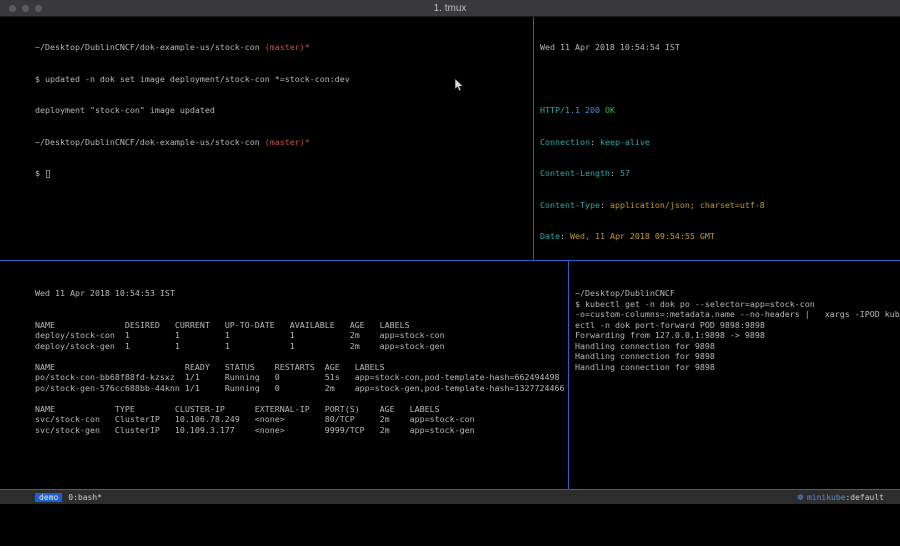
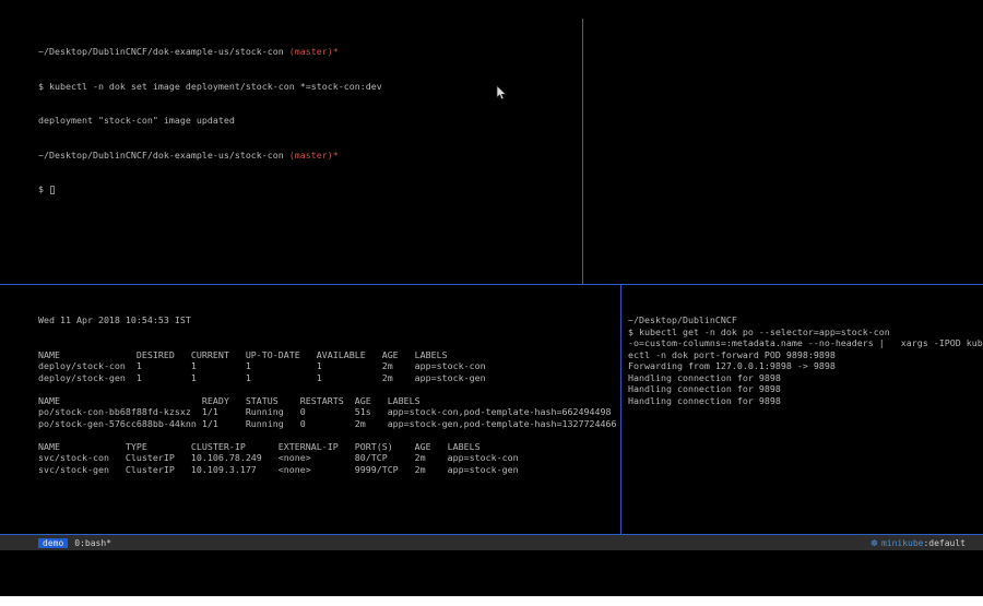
- 1. tmux
  ~/Desktop/DublinCNCF/dok-example-us/stock-con (master)*
- $ updated -n dok set image deployment/stock-con *=stock-con:dev
+ $ kubectl -n dok set image deployment/stock-con *=stock-con:dev
  deployment "stock-con" image updated
  ~/Desktop/DublinCNCF/dok-example-us/stock-con (master)*
  $
- Wed 11 Apr 2018 10:54:54 IST
- HTTP/1.1 200 OK
- Connection: keep-alive
- Content-Length: 57
- Content-Type: application/json; charset=utf-8
- Date: Wed, 11 Apr 2018 09:54:55 GMT
  Wed 11 Apr 2018 10:54:53 IST
  NAME DESIRED CURRENT UP-TO-DATE AVAILABLE AGE LABELS
  deploy/stock-con 1 1 1 1 2m app=stock-con
  deploy/stock-gen 1 1 1 1 2m app=stock-gen
  NAME READY STATUS RESTARTS AGE LABELS
  po/stock-con-bb68f88fd-kzsxz 1/1 Running 0 51s app=stock-con,pod-template-hash=662494498
  po/stock-gen-576cc688bb-44knn 1/1 Running 0 2m app=stock-gen,pod-template-hash=1327724466
  NAME TYPE CLUSTER-IP EXTERNAL-IP PORT(S) AGE LABELS
  svc/stock-con ClusterIP 10.106.78.249 <none> 80/TCP 2m app=stock-con
  svc/stock-gen ClusterIP 10.109.3.177 <none> 9999/TCP 2m app=stock-gen
  ~/Desktop/DublinCNCF
  $ kubectl get -n dok po --selector=app=stock-con
  -o=custom-columns=:metadata.name --no-headers | xargs -IPOD kub
  ectl -n dok port-forward POD 9898:9898
  Forwarding from 127.0.0.1:9898 -> 9898
  Handling connection for 9898
  Handling connection for 9898
  Handling connection for 9898
  demo 0:bash*
  ☸ minikube:default
